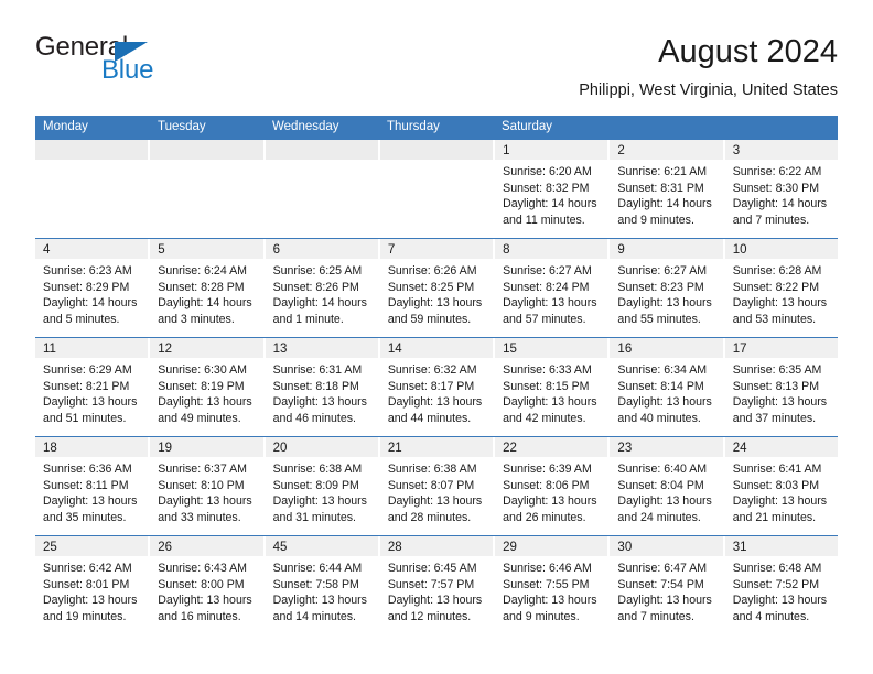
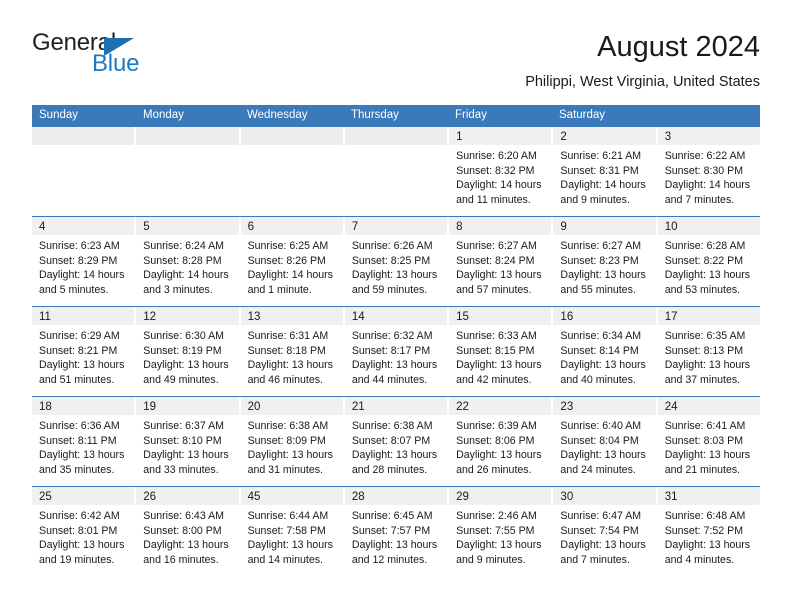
  General
  Blue
  August 2024
  Philippi, West Virginia, United States
+ Sunday
  Monday
- Tuesday
  Wednesday
  Thursday
+ Friday
  Saturday
  1
  Sunrise: 6:20 AM
  Sunset: 8:32 PM
  Daylight: 14 hours
  and 11 minutes.
  2
  Sunrise: 6:21 AM
  Sunset: 8:31 PM
  Daylight: 14 hours
  and 9 minutes.
  3
  Sunrise: 6:22 AM
  Sunset: 8:30 PM
  Daylight: 14 hours
  and 7 minutes.
  4
  Sunrise: 6:23 AM
  Sunset: 8:29 PM
  Daylight: 14 hours
  and 5 minutes.
  5
  Sunrise: 6:24 AM
  Sunset: 8:28 PM
  Daylight: 14 hours
  and 3 minutes.
  6
  Sunrise: 6:25 AM
  Sunset: 8:26 PM
  Daylight: 14 hours
  and 1 minute.
  7
  Sunrise: 6:26 AM
  Sunset: 8:25 PM
  Daylight: 13 hours
  and 59 minutes.
  8
  Sunrise: 6:27 AM
  Sunset: 8:24 PM
  Daylight: 13 hours
  and 57 minutes.
  9
  Sunrise: 6:27 AM
  Sunset: 8:23 PM
  Daylight: 13 hours
  and 55 minutes.
  10
  Sunrise: 6:28 AM
  Sunset: 8:22 PM
  Daylight: 13 hours
  and 53 minutes.
  11
  Sunrise: 6:29 AM
  Sunset: 8:21 PM
  Daylight: 13 hours
  and 51 minutes.
  12
  Sunrise: 6:30 AM
  Sunset: 8:19 PM
  Daylight: 13 hours
  and 49 minutes.
  13
  Sunrise: 6:31 AM
  Sunset: 8:18 PM
  Daylight: 13 hours
  and 46 minutes.
  14
  Sunrise: 6:32 AM
  Sunset: 8:17 PM
  Daylight: 13 hours
  and 44 minutes.
  15
  Sunrise: 6:33 AM
  Sunset: 8:15 PM
  Daylight: 13 hours
  and 42 minutes.
  16
  Sunrise: 6:34 AM
  Sunset: 8:14 PM
  Daylight: 13 hours
  and 40 minutes.
  17
  Sunrise: 6:35 AM
  Sunset: 8:13 PM
  Daylight: 13 hours
  and 37 minutes.
  18
  Sunrise: 6:36 AM
  Sunset: 8:11 PM
  Daylight: 13 hours
  and 35 minutes.
  19
  Sunrise: 6:37 AM
  Sunset: 8:10 PM
  Daylight: 13 hours
  and 33 minutes.
  20
  Sunrise: 6:38 AM
  Sunset: 8:09 PM
  Daylight: 13 hours
  and 31 minutes.
  21
  Sunrise: 6:38 AM
  Sunset: 8:07 PM
  Daylight: 13 hours
  and 28 minutes.
  22
  Sunrise: 6:39 AM
  Sunset: 8:06 PM
  Daylight: 13 hours
  and 26 minutes.
  23
  Sunrise: 6:40 AM
  Sunset: 8:04 PM
  Daylight: 13 hours
  and 24 minutes.
  24
  Sunrise: 6:41 AM
  Sunset: 8:03 PM
  Daylight: 13 hours
  and 21 minutes.
  25
  Sunrise: 6:42 AM
  Sunset: 8:01 PM
  Daylight: 13 hours
  and 19 minutes.
  26
  Sunrise: 6:43 AM
  Sunset: 8:00 PM
  Daylight: 13 hours
  and 16 minutes.
  45
  Sunrise: 6:44 AM
  Sunset: 7:58 PM
  Daylight: 13 hours
  and 14 minutes.
  28
  Sunrise: 6:45 AM
  Sunset: 7:57 PM
  Daylight: 13 hours
  and 12 minutes.
  29
- Sunrise: 6:46 AM
+ Sunrise: 2:46 AM
  Sunset: 7:55 PM
  Daylight: 13 hours
  and 9 minutes.
  30
  Sunrise: 6:47 AM
  Sunset: 7:54 PM
  Daylight: 13 hours
  and 7 minutes.
  31
  Sunrise: 6:48 AM
  Sunset: 7:52 PM
  Daylight: 13 hours
  and 4 minutes.
